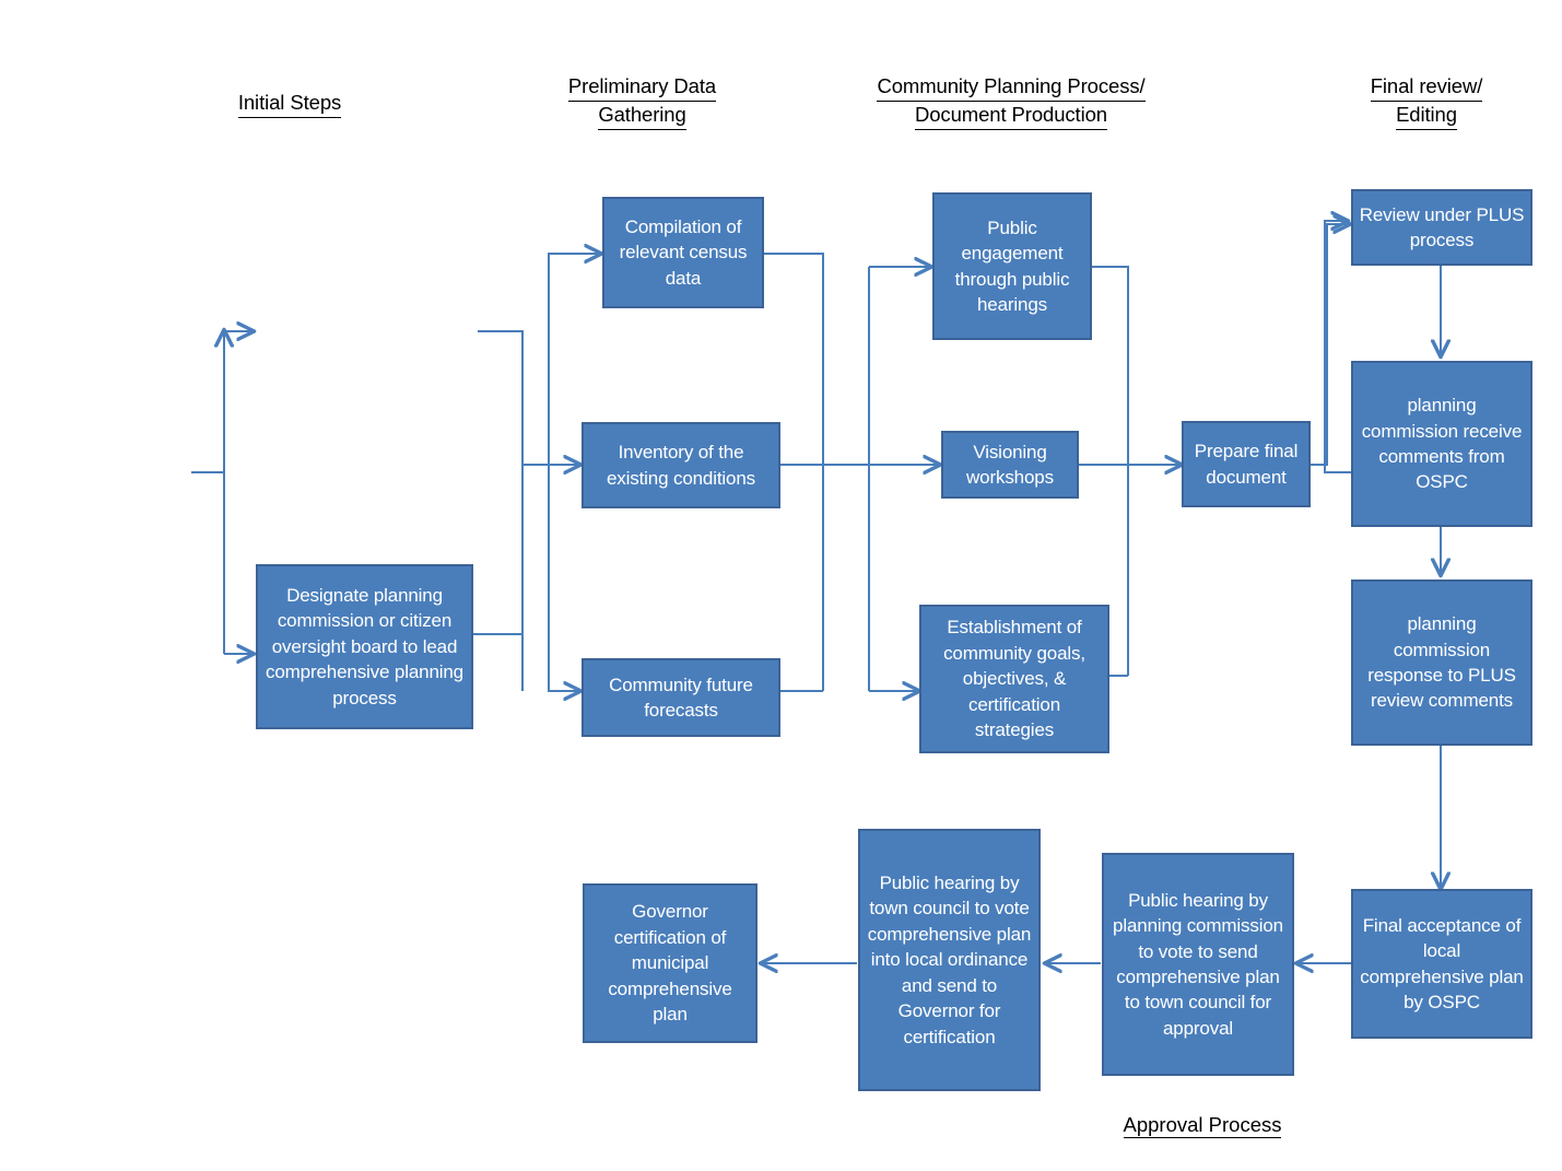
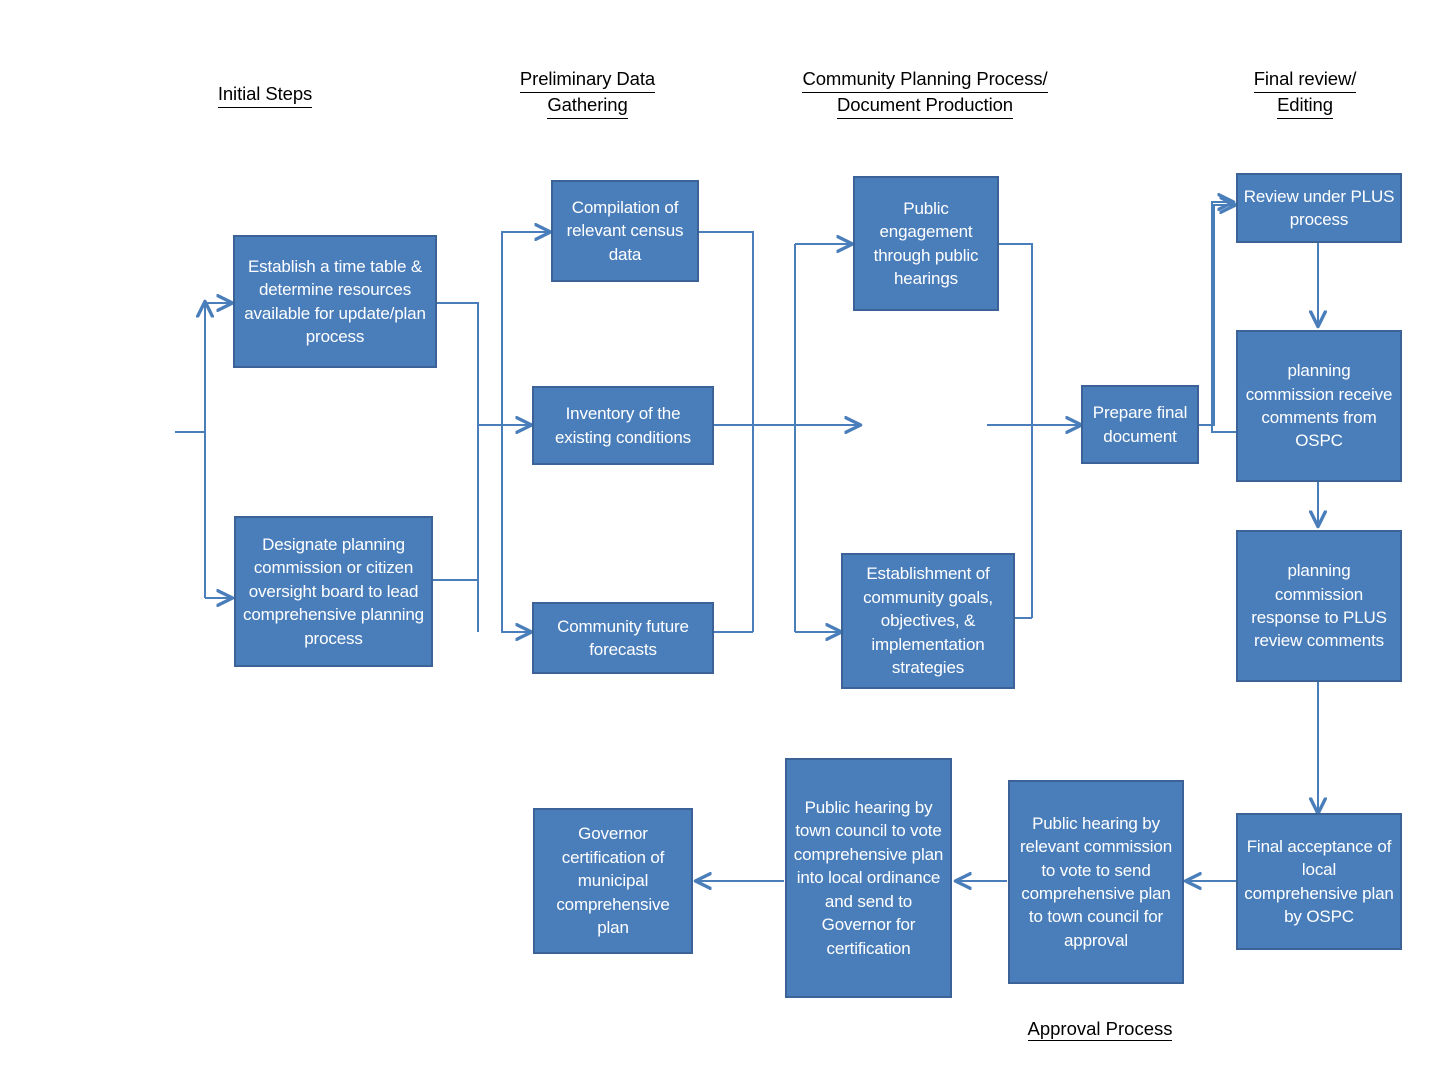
  Initial Steps
  Preliminary Data
  Gathering
  Community Planning Process/
  Document Production
  Final review/
  Editing
  Approval Process
+ Establish a time table & determine resources available for update/plan process
  Designate planning commission or citizen oversight board to lead comprehensive planning process
  Compilation of relevant census data
  Inventory of the existing conditions
  Community future forecasts
  Public engagement through public hearings
- Visioning workshops
- Establishment of community goals, objectives, & certification strategies
+ Establishment of community goals, objectives, & implementation strategies
  Prepare final document
  Review under PLUS process
  planning commission receive comments from OSPC
  planning commission response to PLUS review comments
  Final acceptance of local comprehensive plan by OSPC
- Public hearing by planning commission to vote to send comprehensive plan to town council for approval
+ Public hearing by relevant commission to vote to send comprehensive plan to town council for approval
  Public hearing by town council to vote comprehensive plan into local ordinance and send to Governor for certification
  Governor certification of municipal comprehensive plan
